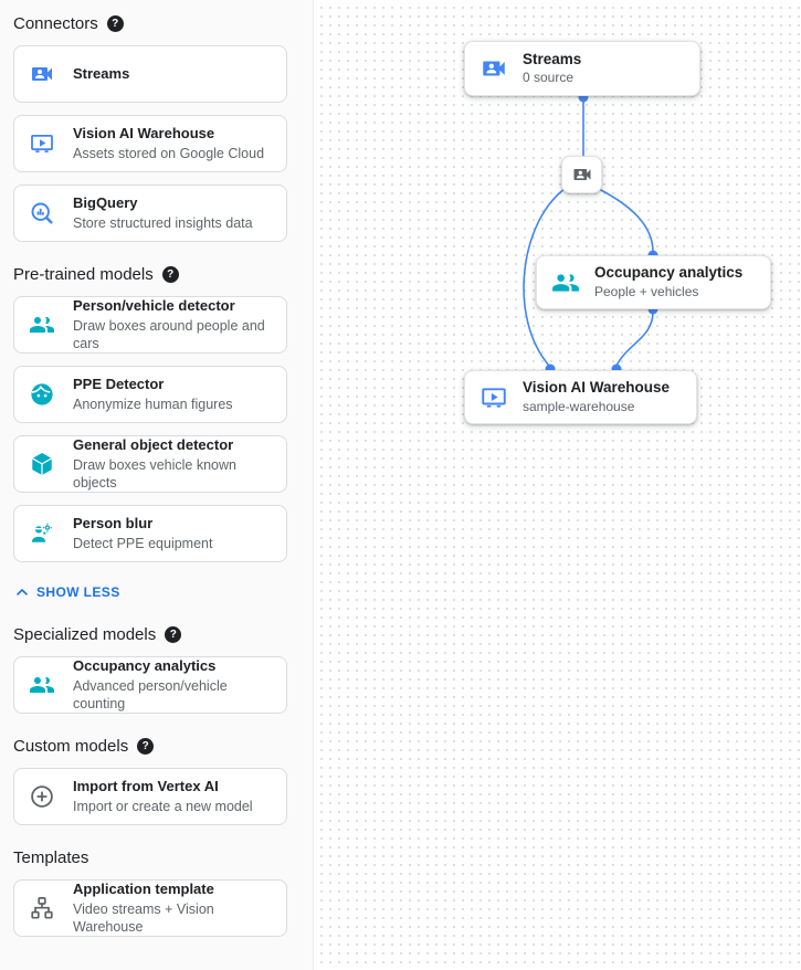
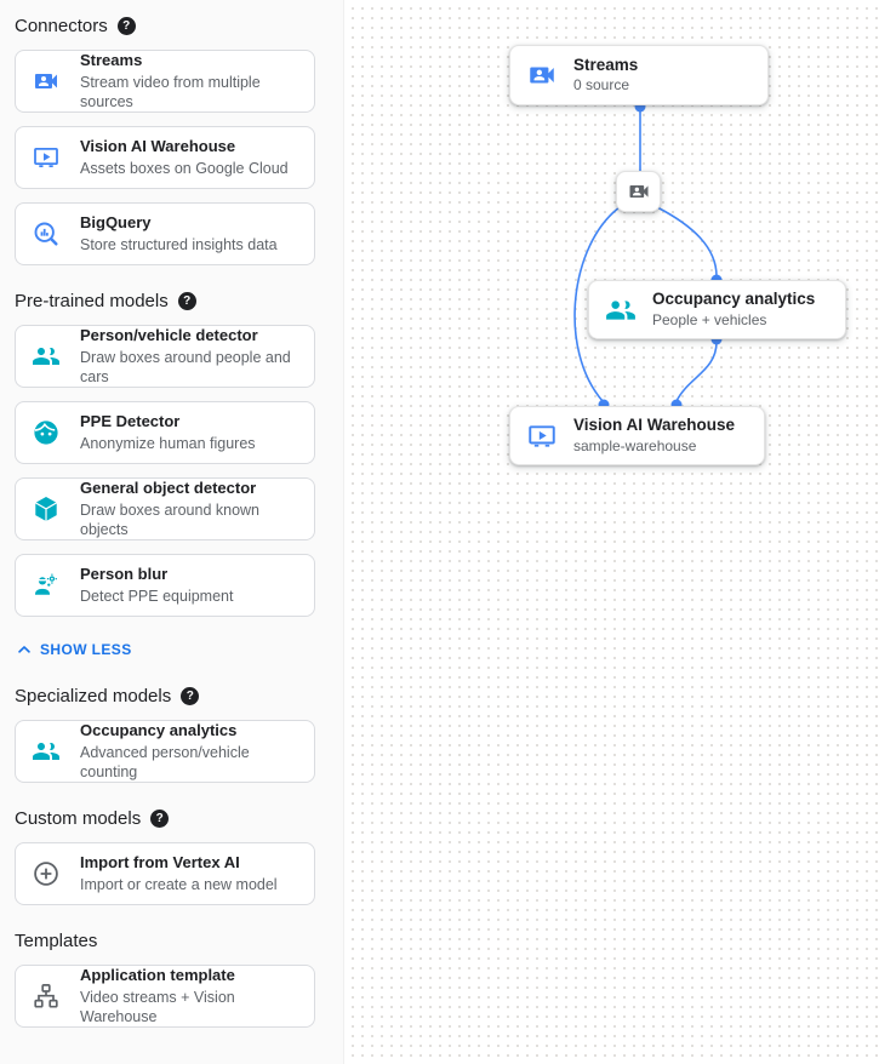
  Connectors
  Streams
+ Stream video from multiple sources
  Vision AI Warehouse
- Assets stored on Google Cloud
+ Assets boxes on Google Cloud
  BigQuery
  Store structured insights data
  Pre-trained models
  Person/vehicle detector
  Draw boxes around people and cars
  PPE Detector
  Anonymize human figures
  General object detector
- Draw boxes vehicle known objects
+ Draw boxes around known objects
  Person blur
  Detect PPE equipment
  SHOW LESS
  Specialized models
  Occupancy analytics
  Advanced person/vehicle counting
  Custom models
  Import from Vertex AI
  Import or create a new model
  Templates
  Application template
  Video streams + Vision Warehouse
  Streams
  0 source
  Occupancy analytics
  People + vehicles
  Vision AI Warehouse
  sample-warehouse
